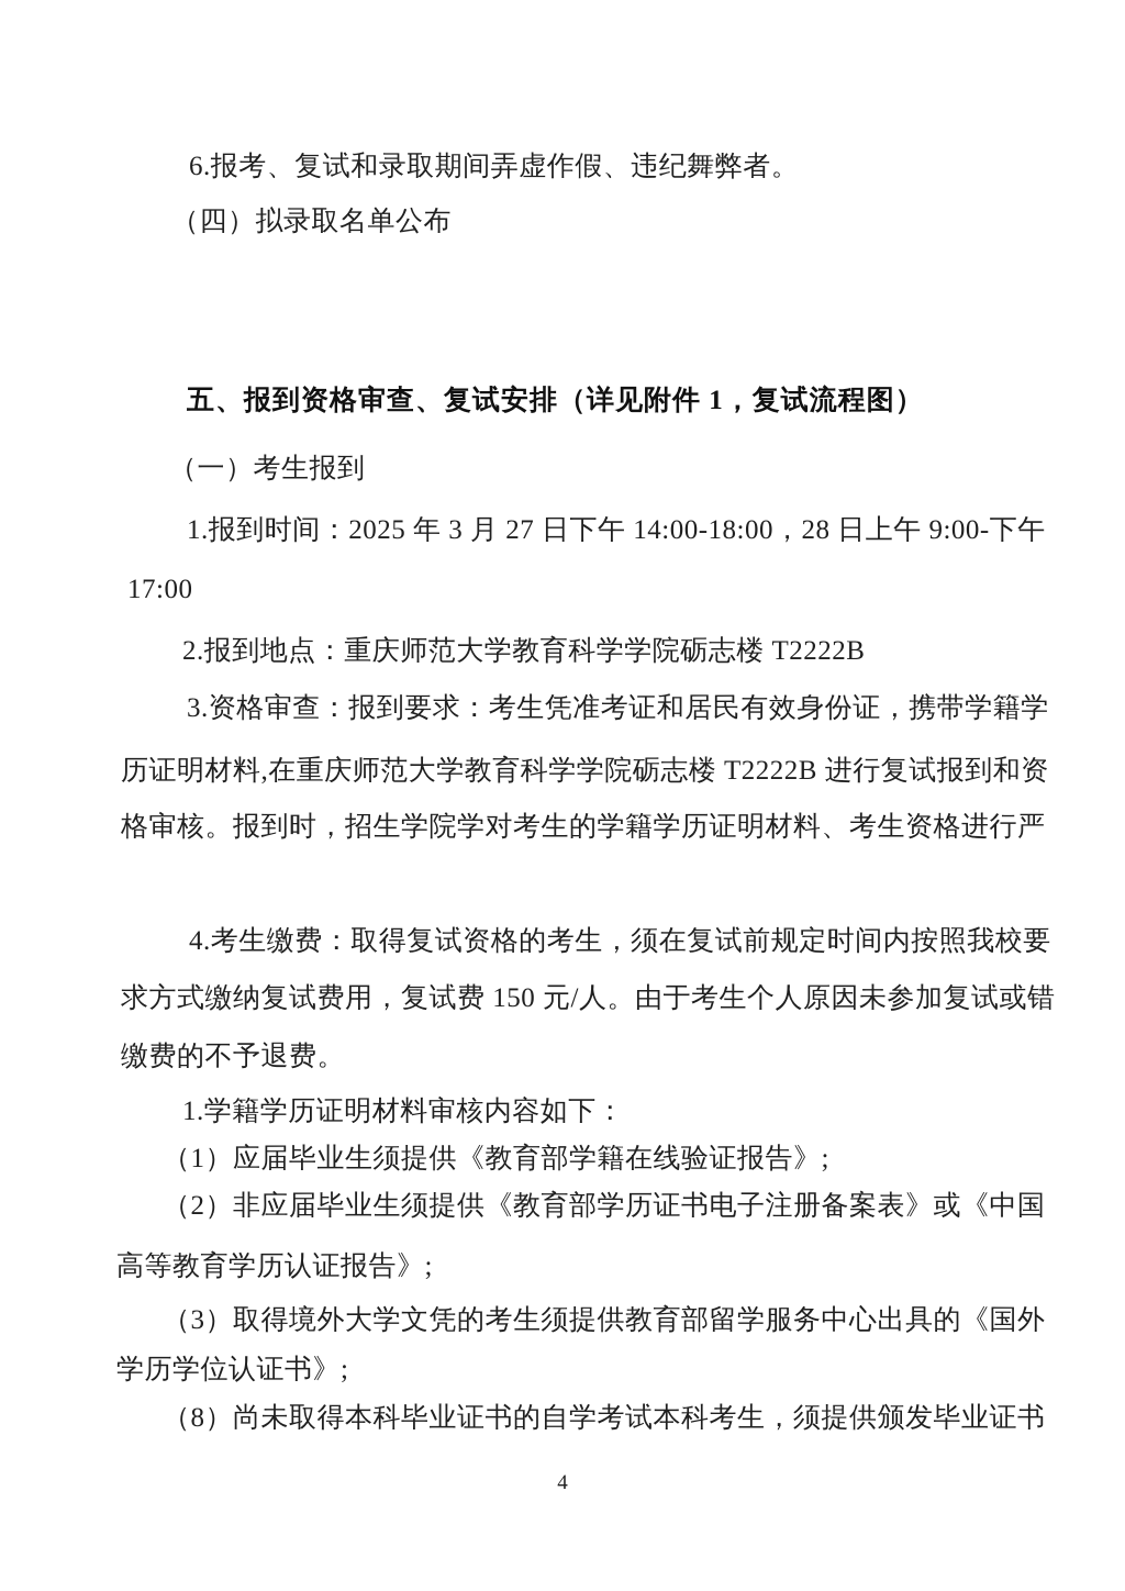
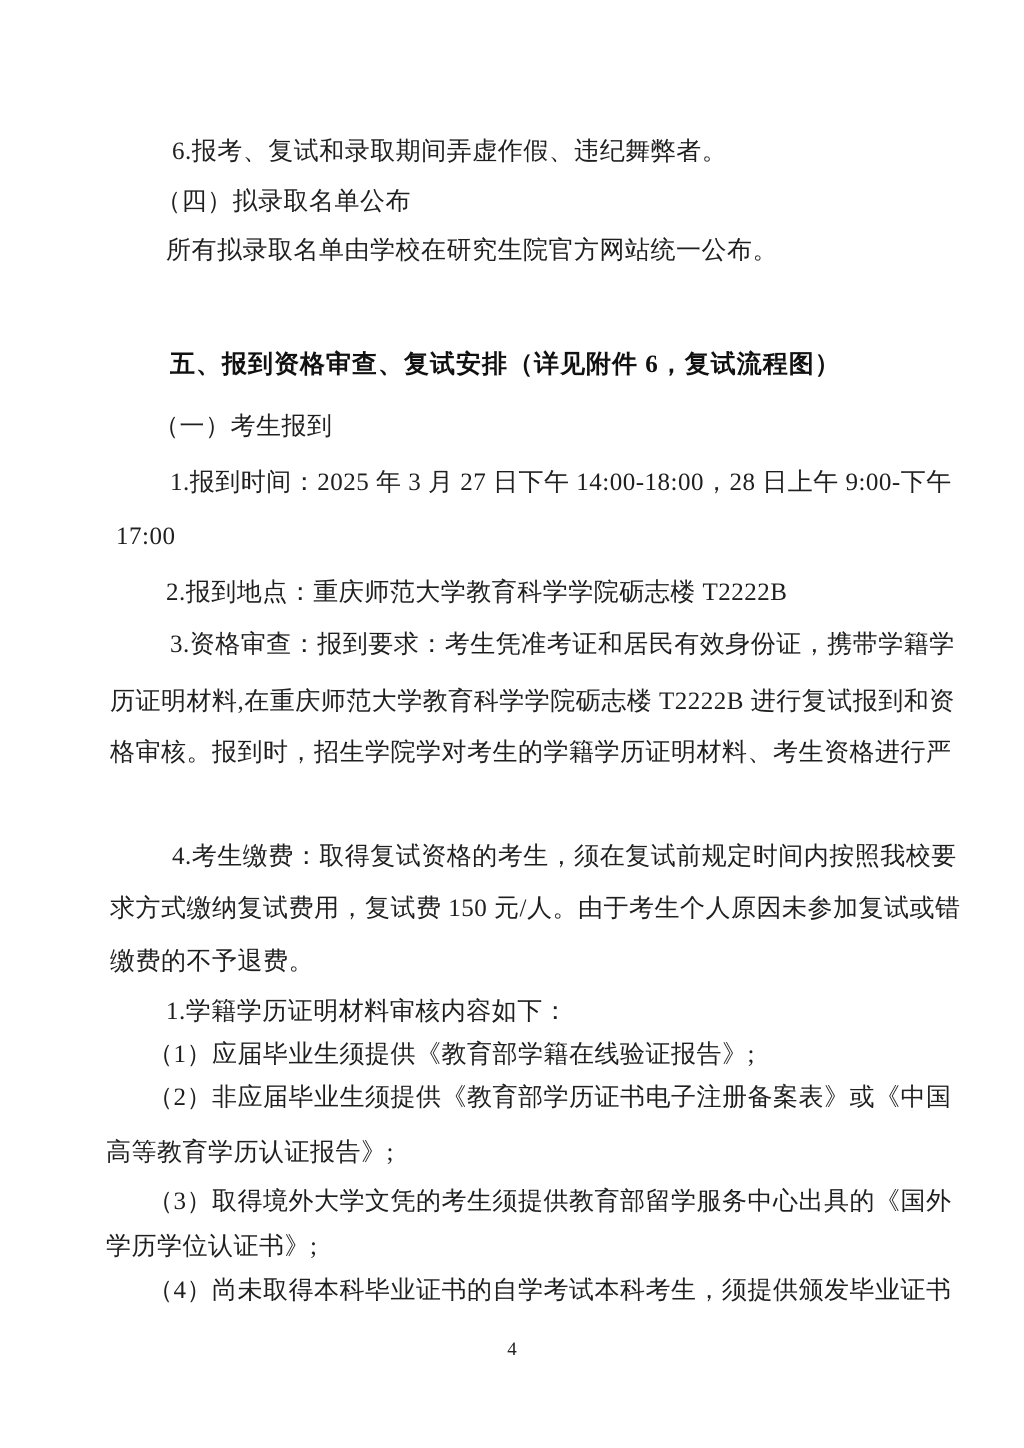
  6.报考、复试和录取期间弄虚作假、违纪舞弊者。
  （四）拟录取名单公布
+ 所有拟录取名单由学校在研究生院官方网站统一公布。
- 五、报到资格审查、复试安排（详见附件 1，复试流程图）
+ 五、报到资格审查、复试安排（详见附件 6，复试流程图）
  （一）考生报到
  1.报到时间：2025 年 3 月 27 日下午 14:00-18:00，28 日上午 9:00-下午
  17:00
  2.报到地点：重庆师范大学教育科学学院砺志楼 T2222B
  3.资格审查：报到要求：考生凭准考证和居民有效身份证，携带学籍学
  历证明材料,在重庆师范大学教育科学学院砺志楼 T2222B 进行复试报到和资
  格审核。报到时，招生学院学对考生的学籍学历证明材料、考生资格进行严
  4.考生缴费：取得复试资格的考生，须在复试前规定时间内按照我校要
  求方式缴纳复试费用，复试费 150 元/人。由于考生个人原因未参加复试或错
  缴费的不予退费。
  1.学籍学历证明材料审核内容如下：
  （1）应届毕业生须提供《教育部学籍在线验证报告》;
  （2）非应届毕业生须提供《教育部学历证书电子注册备案表》或《中国
  高等教育学历认证报告》;
  （3）取得境外大学文凭的考生须提供教育部留学服务中心出具的《国外
  学历学位认证书》;
- （8）尚未取得本科毕业证书的自学考试本科考生，须提供颁发毕业证书
+ （4）尚未取得本科毕业证书的自学考试本科考生，须提供颁发毕业证书
  4
